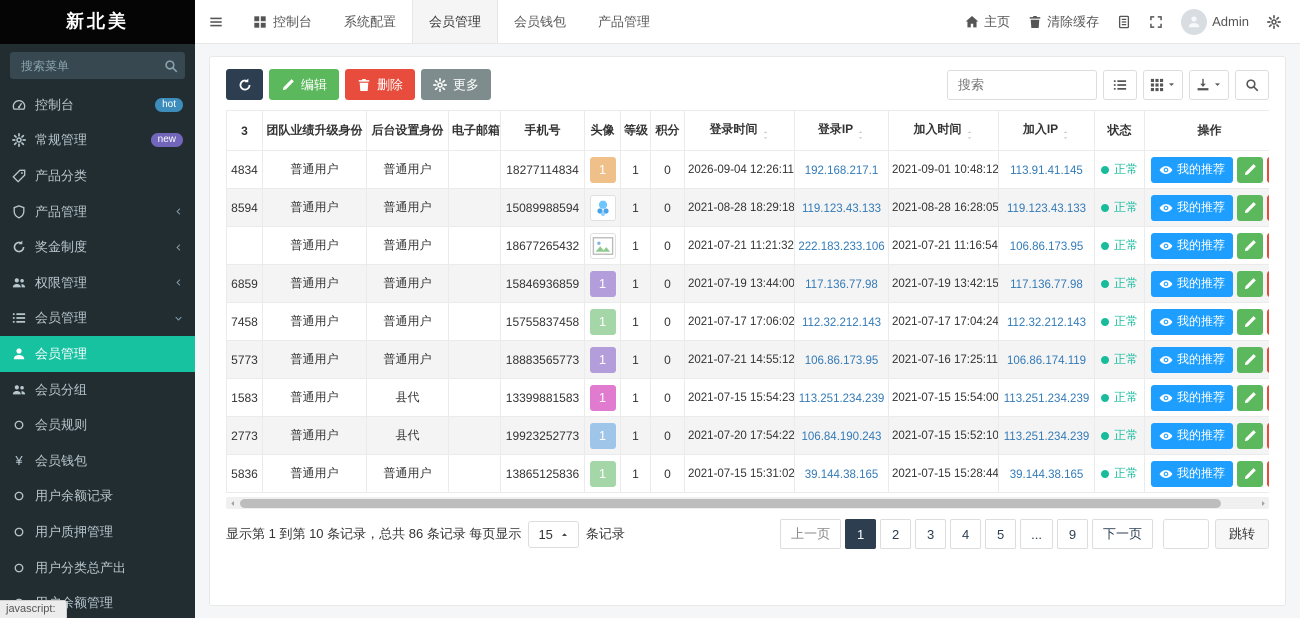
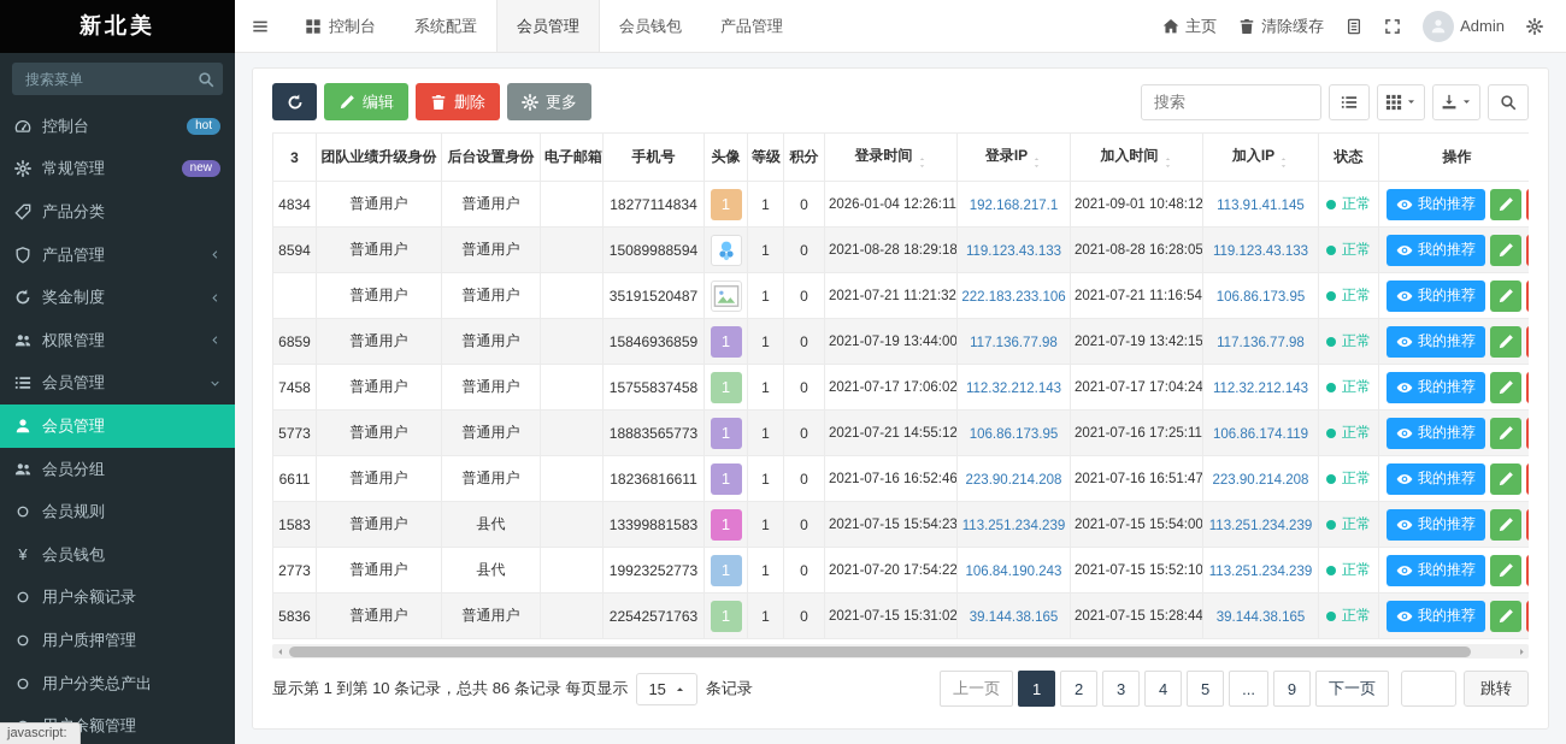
  新北美
  搜索菜单
  控制台
  hot
  常规管理
  new
  产品分类
  产品管理
  奖金制度
  权限管理
  会员管理
  会员管理
  会员分组
  会员规则
  ¥
  会员钱包
  用户余额记录
  用户质押管理
  用户分类总产出
  javascript:
  控制台
  系统配置
  会员管理
  会员钱包
  产品管理
  主页
  清除缓存
  Admin
  编辑
  删除
  更多
  搜索
  3	团队业绩升级身份	后台设置身份	电子邮箱	手机号	头像	等级	积分	登录时间	登录IP	加入时间	加入IP	状态	操作
- 4834	普通用户	普通用户		18277114834	1	1	0	2026-09-04 12:26:11	192.168.217.1	2021-09-01 10:48:12	113.91.41.145	正常	我的推荐
+ 4834	普通用户	普通用户		18277114834	1	1	0	2026-01-04 12:26:11	192.168.217.1	2021-09-01 10:48:12	113.91.41.145	正常	我的推荐
  8594	普通用户	普通用户		15089988594		1	0	2021-08-28 18:29:18	119.123.43.133	2021-08-28 16:28:05	119.123.43.133	正常	我的推荐
- 	普通用户	普通用户		18677265432		1	0	2021-07-21 11:21:32	222.183.233.106	2021-07-21 11:16:54	106.86.173.95	正常	我的推荐
+ 	普通用户	普通用户		35191520487		1	0	2021-07-21 11:21:32	222.183.233.106	2021-07-21 11:16:54	106.86.173.95	正常	我的推荐
  6859	普通用户	普通用户		15846936859	1	1	0	2021-07-19 13:44:00	117.136.77.98	2021-07-19 13:42:15	117.136.77.98	正常	我的推荐
  7458	普通用户	普通用户		15755837458	1	1	0	2021-07-17 17:06:02	112.32.212.143	2021-07-17 17:04:24	112.32.212.143	正常	我的推荐
  5773	普通用户	普通用户		18883565773	1	1	0	2021-07-21 14:55:12	106.86.173.95	2021-07-16 17:25:11	106.86.174.119	正常	我的推荐
+ 6611	普通用户	普通用户		18236816611	1	1	0	2021-07-16 16:52:46	223.90.214.208	2021-07-16 16:51:47	223.90.214.208	正常	我的推荐
  1583	普通用户	县代		13399881583	1	1	0	2021-07-15 15:54:23	113.251.234.239	2021-07-15 15:54:00	113.251.234.239	正常	我的推荐
  2773	普通用户	县代		19923252773	1	1	0	2021-07-20 17:54:22	106.84.190.243	2021-07-15 15:52:10	113.251.234.239	正常	我的推荐
- 5836	普通用户	普通用户		13865125836	1	1	0	2021-07-15 15:31:02	39.144.38.165	2021-07-15 15:28:44	39.144.38.165	正常	我的推荐
+ 5836	普通用户	普通用户		22542571763	1	1	0	2021-07-15 15:31:02	39.144.38.165	2021-07-15 15:28:44	39.144.38.165	正常	我的推荐
  显示第 1 到第 10 条记录，总共 86 条记录 每页显示
  15
  条记录
  上一页
  1
  2
  3
  4
  5
  ...
  9
  下一页
  跳转
